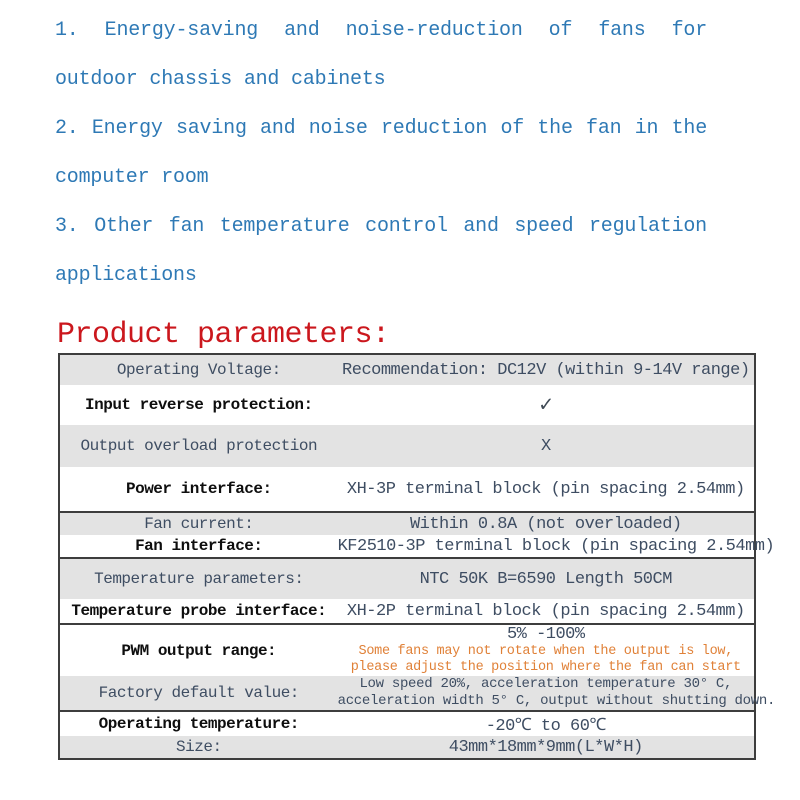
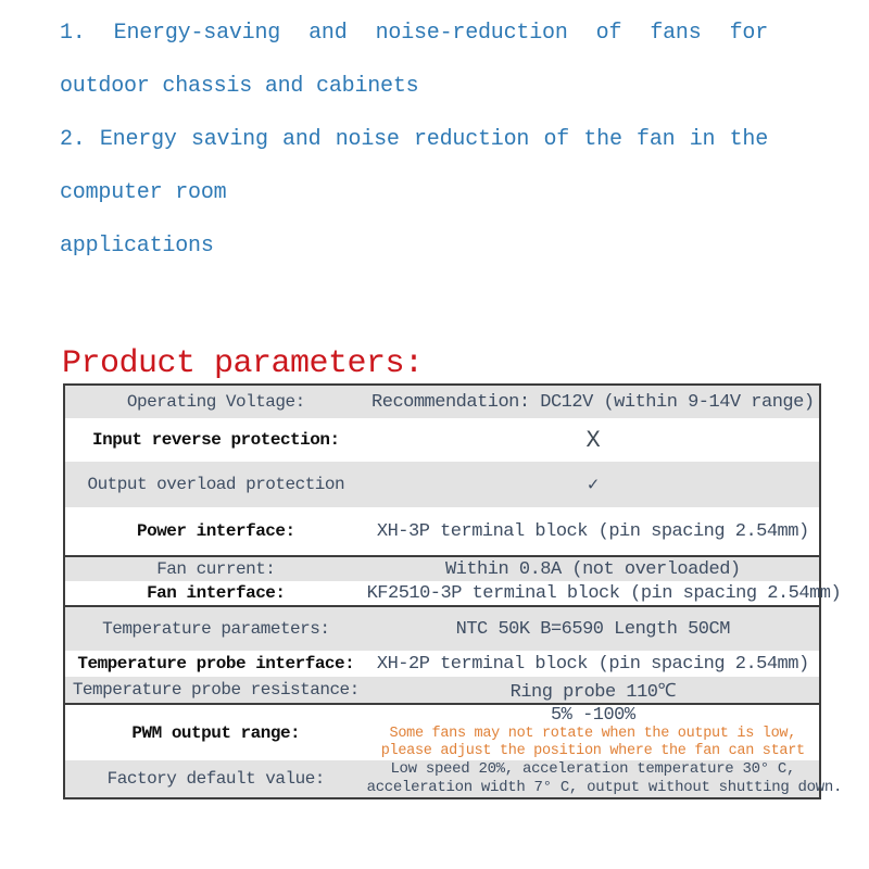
  1. Energy-saving and noise-reduction of fans for
  outdoor chassis and cabinets
  2. Energy saving and noise reduction of the fan in the
  computer room
- 3. Other fan temperature control and speed regulation
  applications
  Product parameters:
  Operating Voltage:
  Recommendation: DC12V (within 9-14V range)
  Input reverse protection:
- ✓
+ X
  Output overload protection
- X
+ ✓
  Power interface:
  XH-3P terminal block (pin spacing 2.54mm)
  Fan current:
  Within 0.8A (not overloaded)
  Fan interface:
  KF2510-3P terminal block (pin spacing 2.54mm)
  Temperature parameters:
  NTC 50K B=6590 Length 50CM
  Temperature probe interface:
  XH-2P terminal block (pin spacing 2.54mm)
+ Temperature probe resistance:
+ Ring probe 110℃
  PWM output range:
  5% -100%
  Some fans may not rotate when the output is low,
  please adjust the position where the fan can start
  Factory default value:
  Low speed 20%, acceleration temperature 30° C,
- acceleration width 5° C, output without shutting down.
+ acceleration width 7° C, output without shutting down.
- Operating temperature:
- -20℃ to 60℃
- Size:
- 43mm*18mm*9mm(L*W*H)
